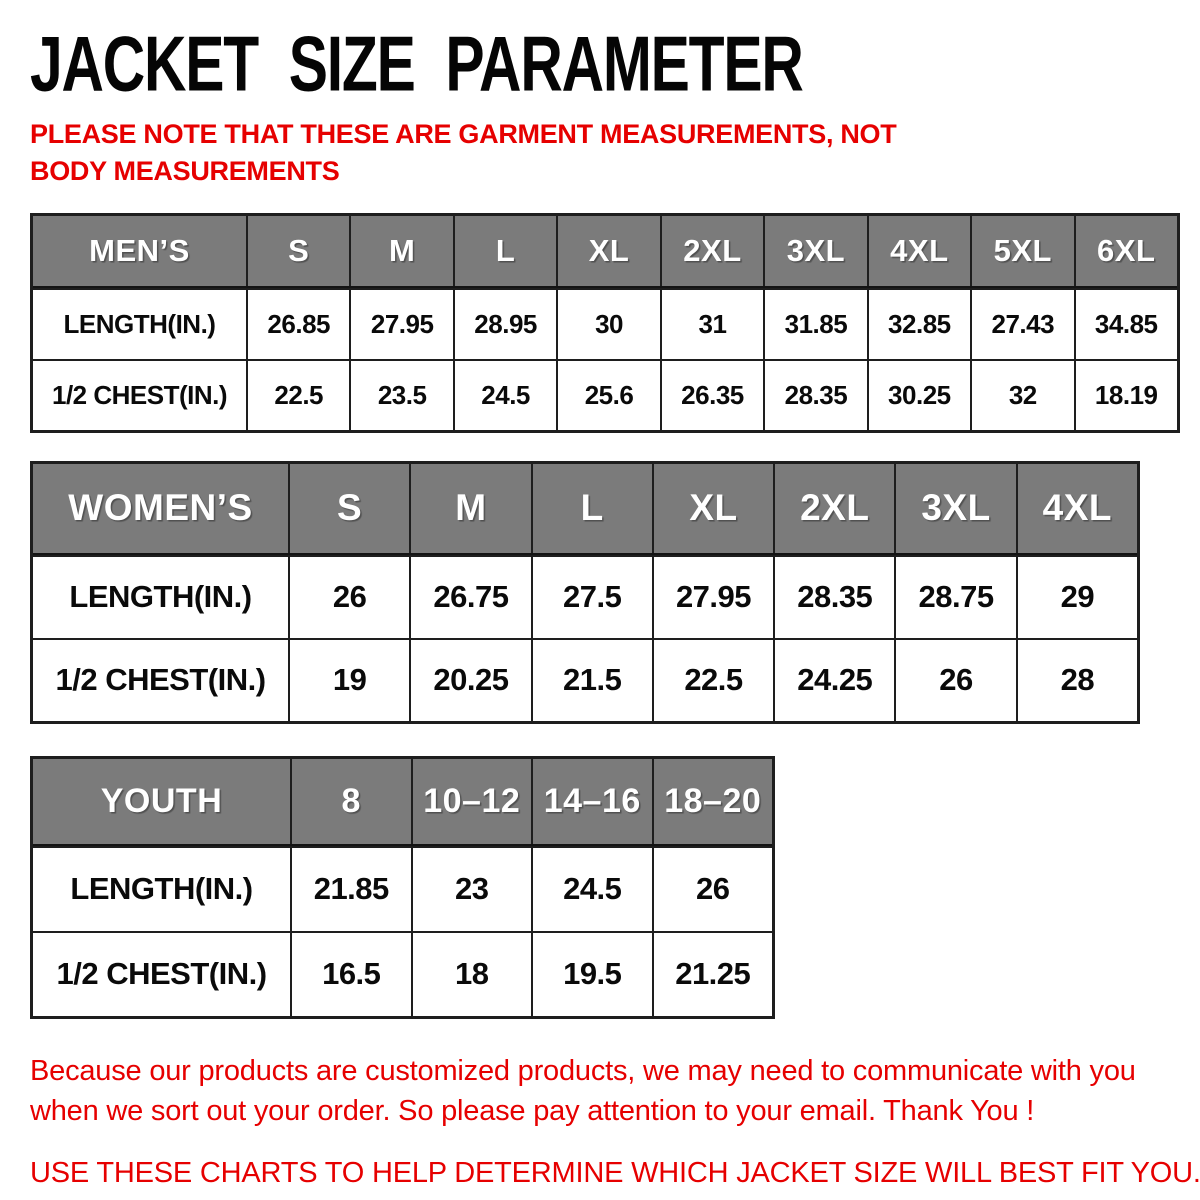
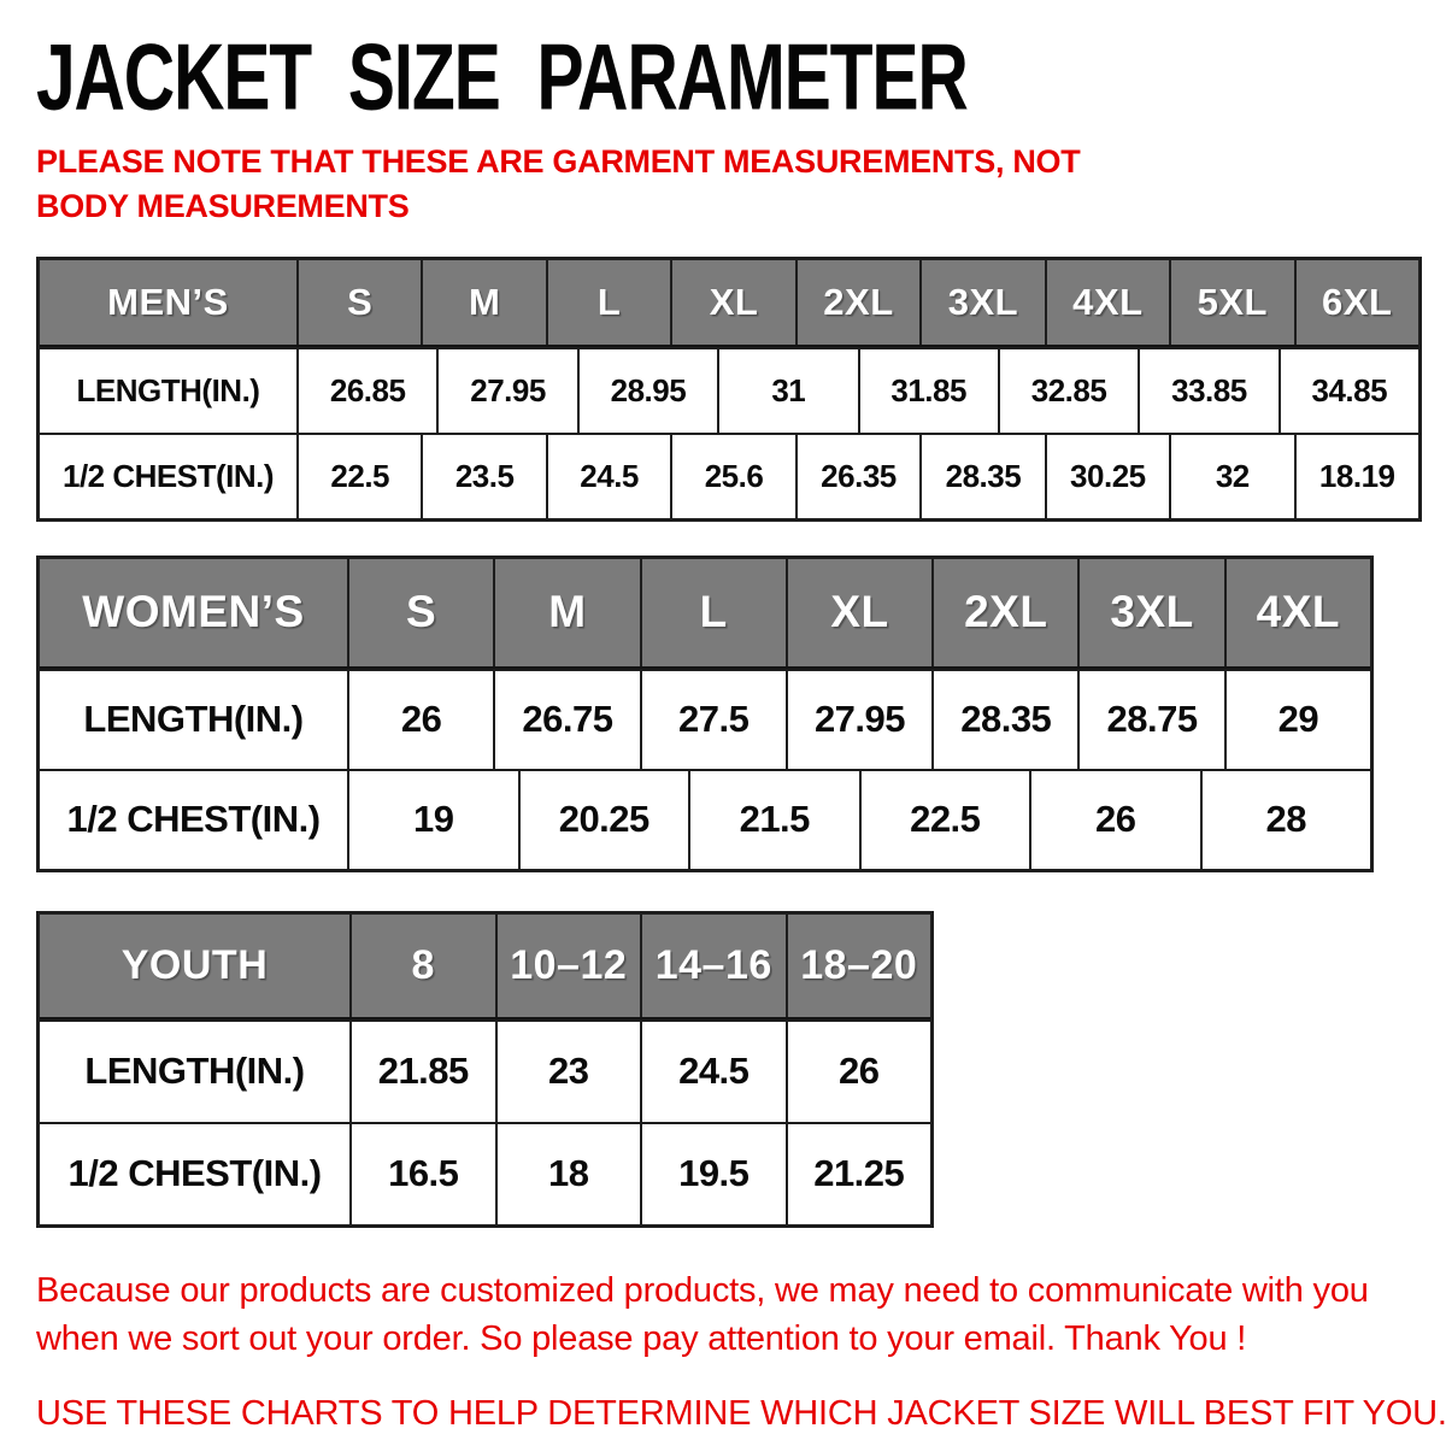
  JACKET SIZE PARAMETER
  PLEASE NOTE THAT THESE ARE GARMENT MEASUREMENTS, NOT BODY MEASUREMENTS
  MEN’S
  S
  M
  L
  XL
  2XL
  3XL
  4XL
  5XL
  6XL
  LENGTH(IN.)
  26.85
  27.95
  28.95
- 30
  31
  31.85
  32.85
- 27.43
+ 33.85
  34.85
  1/2 CHEST(IN.)
  22.5
  23.5
  24.5
  25.6
  26.35
  28.35
  30.25
  32
  18.19
  WOMEN’S
  S
  M
  L
  XL
  2XL
  3XL
  4XL
  LENGTH(IN.)
  26
  26.75
  27.5
  27.95
  28.35
  28.75
  29
  1/2 CHEST(IN.)
  19
  20.25
  21.5
  22.5
- 24.25
  26
  28
  YOUTH
  8
  10–12
  14–16
  18–20
  LENGTH(IN.)
  21.85
  23
  24.5
  26
  1/2 CHEST(IN.)
  16.5
  18
  19.5
  21.25
  Because our products are customized products, we may need to communicate with you when we sort out your order. So please pay attention to your email. Thank You !
  USE THESE CHARTS TO HELP DETERMINE WHICH JACKET SIZE WILL BEST FIT YOU.
